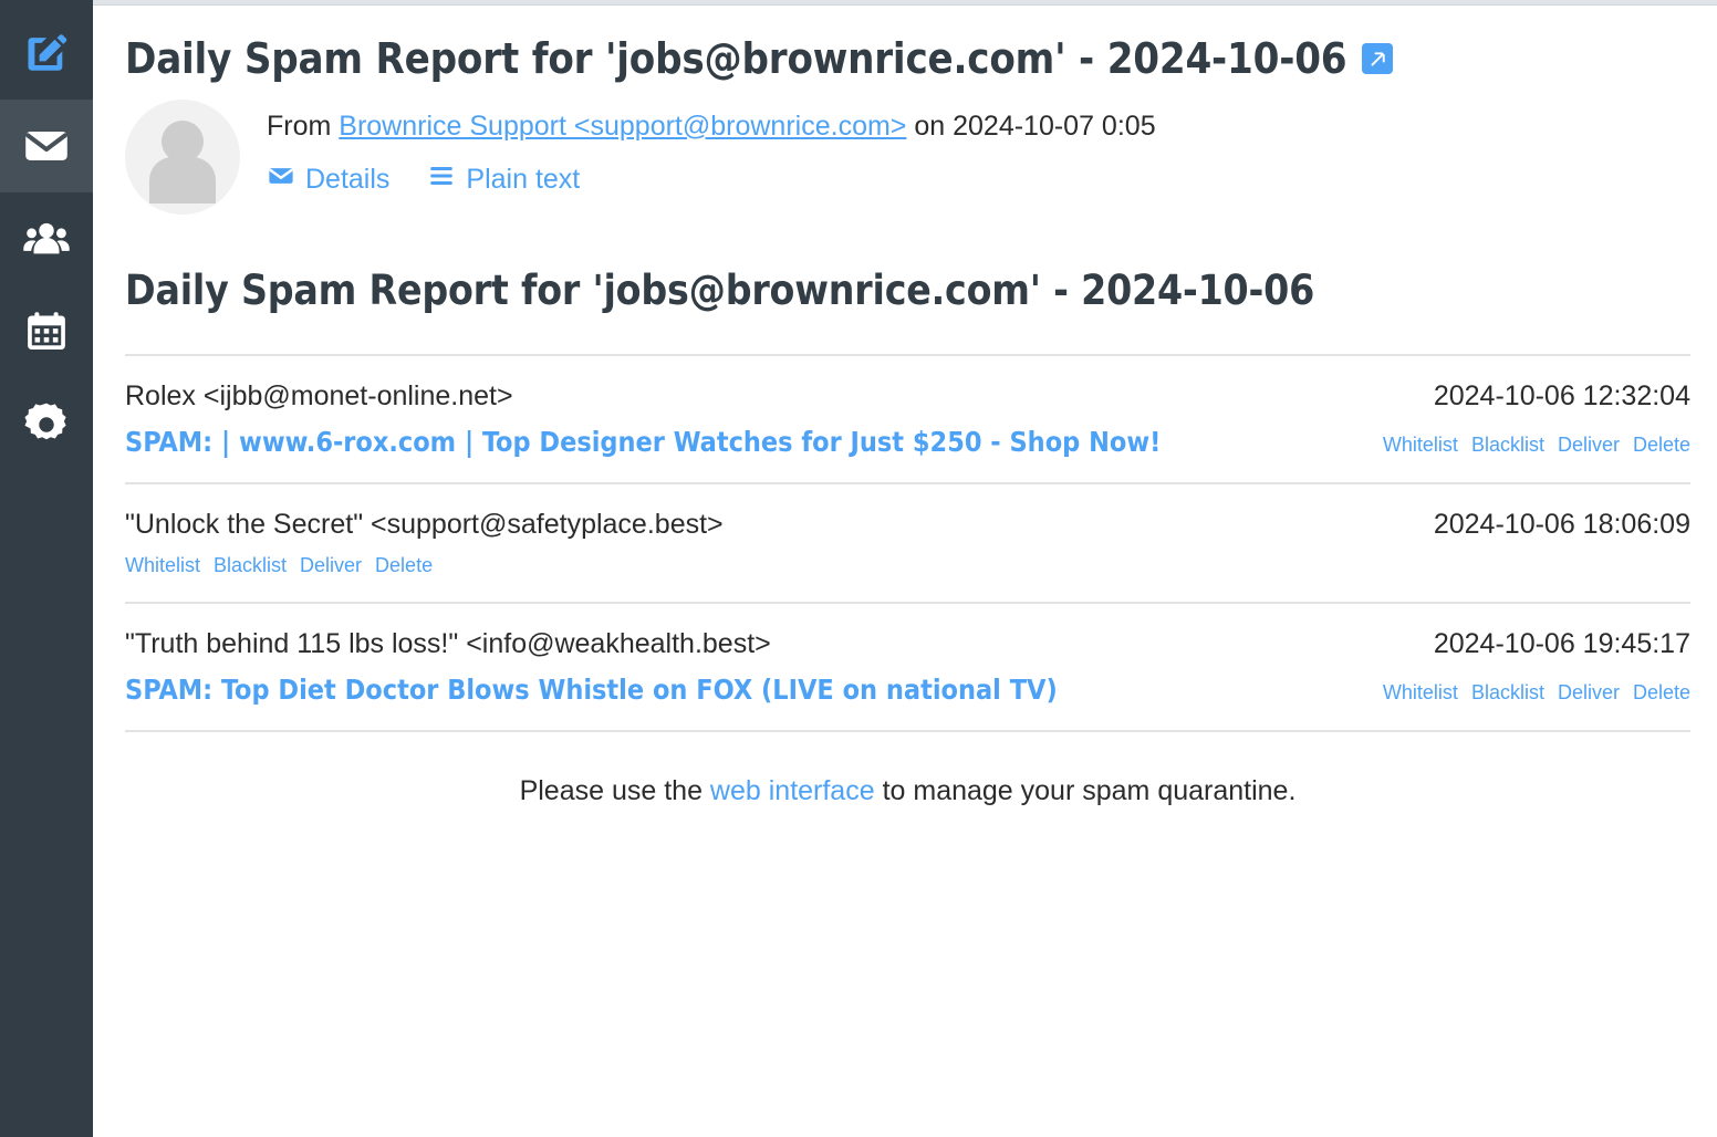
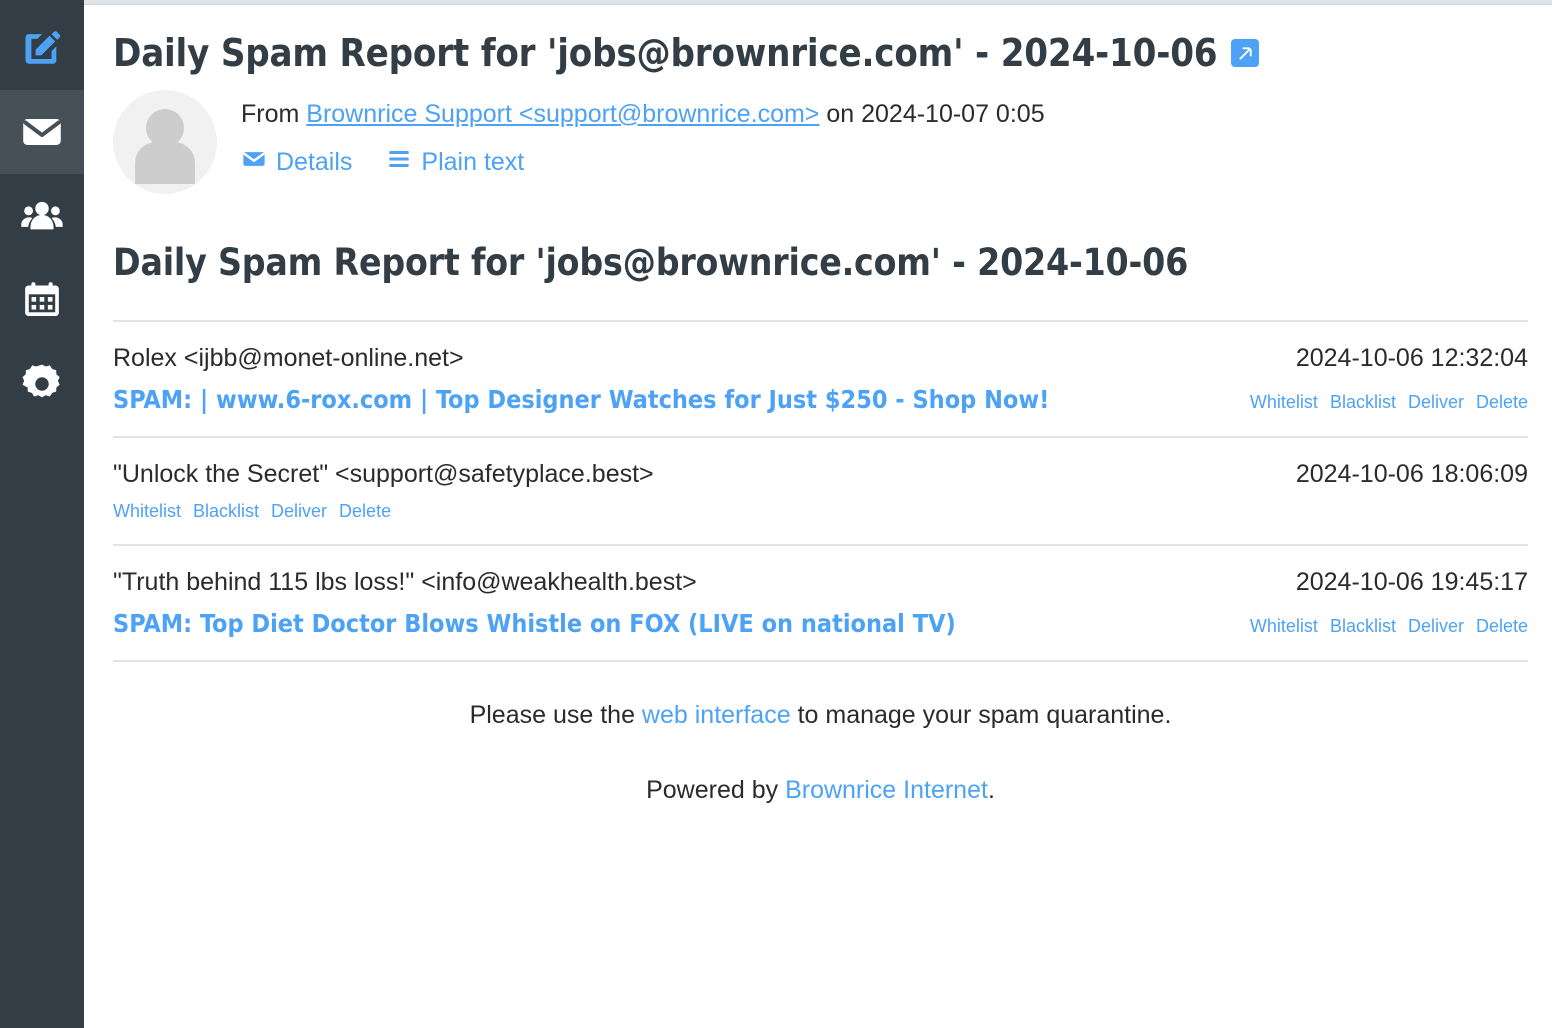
  Daily Spam Report for 'jobs@brownrice.com' - 2024-10-06
  From Brownrice Support <support@brownrice.com> on 2024-10-07 0:05
  Details
  Plain text
  Daily Spam Report for 'jobs@brownrice.com' - 2024-10-06
  Rolex <ijbb@monet-online.net>
  2024-10-06 12:32:04
  SPAM: | www.6-rox.com | Top Designer Watches for Just $250 - Shop Now!
  Whitelist
  Blacklist
  Deliver
  Delete
  "Unlock the Secret" <support@safetyplace.best>
  2024-10-06 18:06:09
  Whitelist
  Blacklist
  Deliver
  Delete
  "Truth behind 115 lbs loss!" <info@weakhealth.best>
  2024-10-06 19:45:17
  SPAM: Top Diet Doctor Blows Whistle on FOX (LIVE on national TV)
  Whitelist
  Blacklist
  Deliver
  Delete
  Please use the web interface to manage your spam quarantine.
+ Powered by Brownrice Internet.
